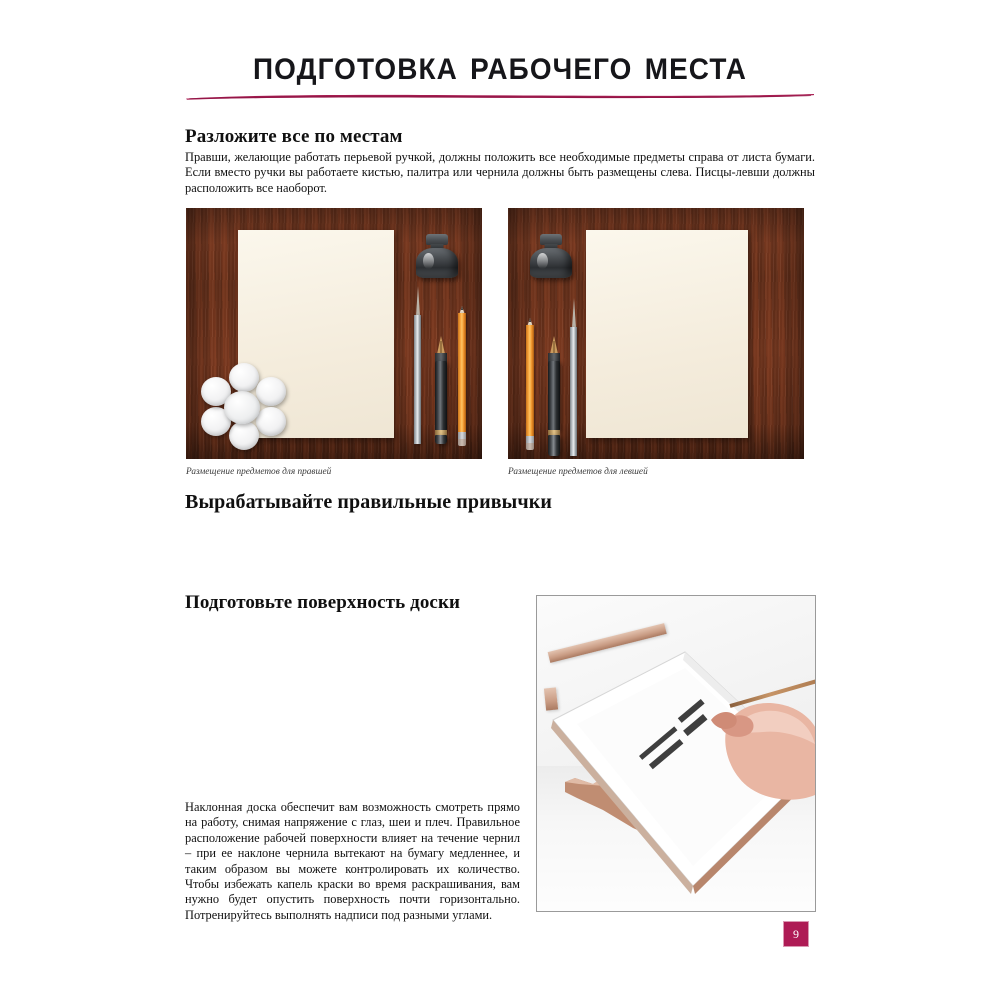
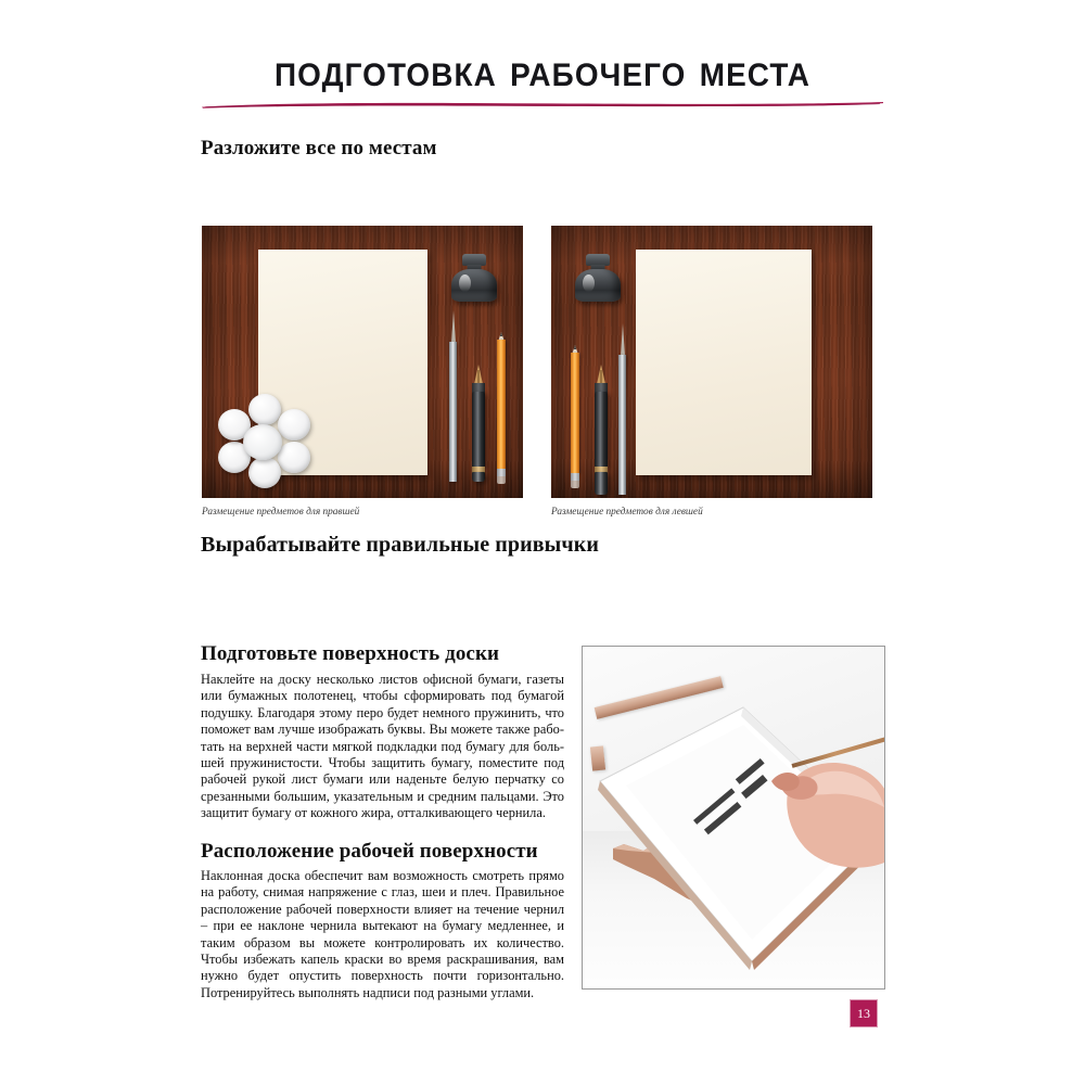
  подготовка рабочего места
  Разложите все по местам
- Правши, желающие работать перьевой ручкой, должны положить все необходимые предметы справа от листа бума­ги. Если вместо ручки вы работаете кистью, палитра или чернила должны быть размещены слева. Писцы-левши должны расположить все наоборот.
  Размещение предметов для правшей
  Размещение предметов для левшей
  Вырабатывайте правильные привычки
  Подготовьте поверхность доски
+ Наклейте на доску несколько листов офисной бумаги, газеты или бумажных полотенец, чтобы сформировать под бумагой подушку. Благодаря этому перо будет немного пружинить, что поможет вам лучше изображать буквы. Вы можете также рабо­тать на верхней части мягкой подкладки под бумагу для боль­шей пружинистости. Чтобы защитить бумагу, поместите под рабочей рукой лист бумаги или наденьте белую перчатку со срезанными большим, указательным и средним пальцами. Это защитит бумагу от кожного жира, отталкивающего чернила.
+ Расположение рабочей поверхности
  Наклонная доска обеспечит вам возможность смотреть прямо на работу, снимая напряжение с глаз, шеи и плеч. Правильное расположение рабочей поверхности влияет на течение чер­нил – при ее наклоне чернила вытекают на бумагу медленнее, и таким образом вы можете контролировать их количество. Чтобы избежать капель краски во время раскрашивания, вам нужно будет опустить поверхность почти горизонтально. Потренируйтесь выполнять надписи под разными углами.
- 9
+ 13
